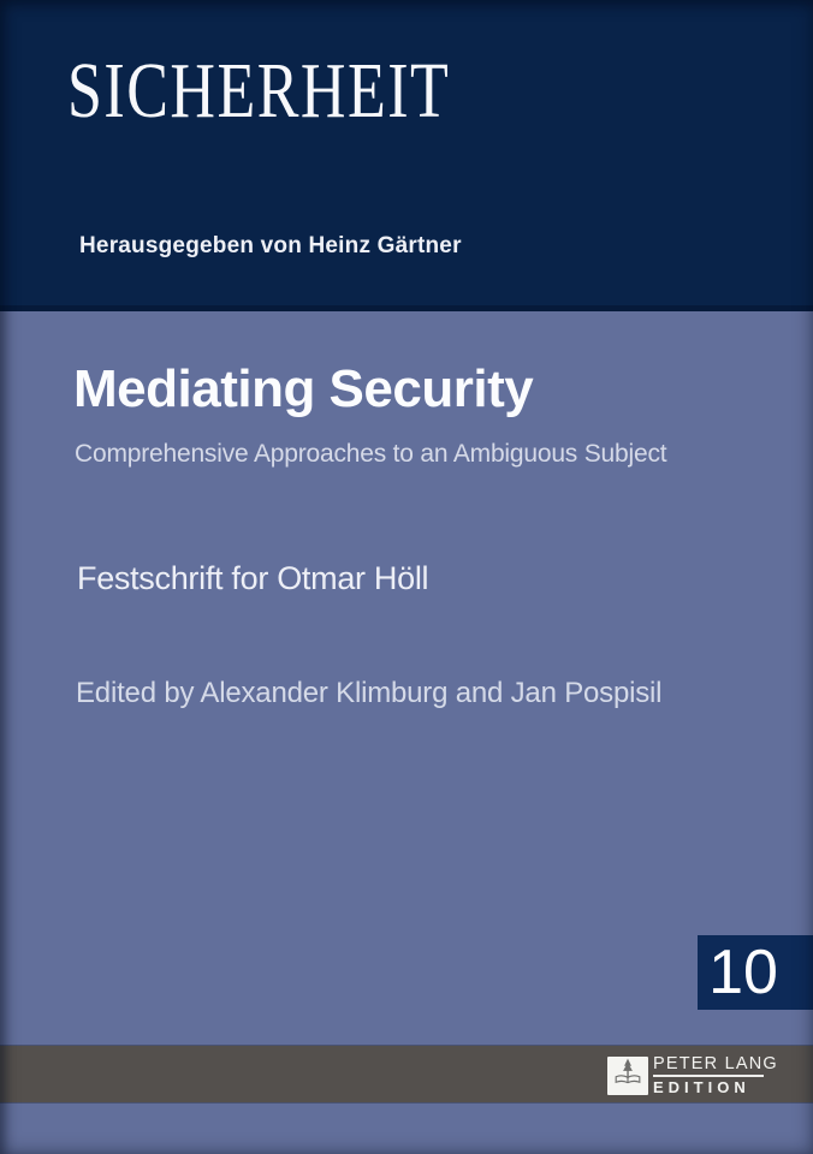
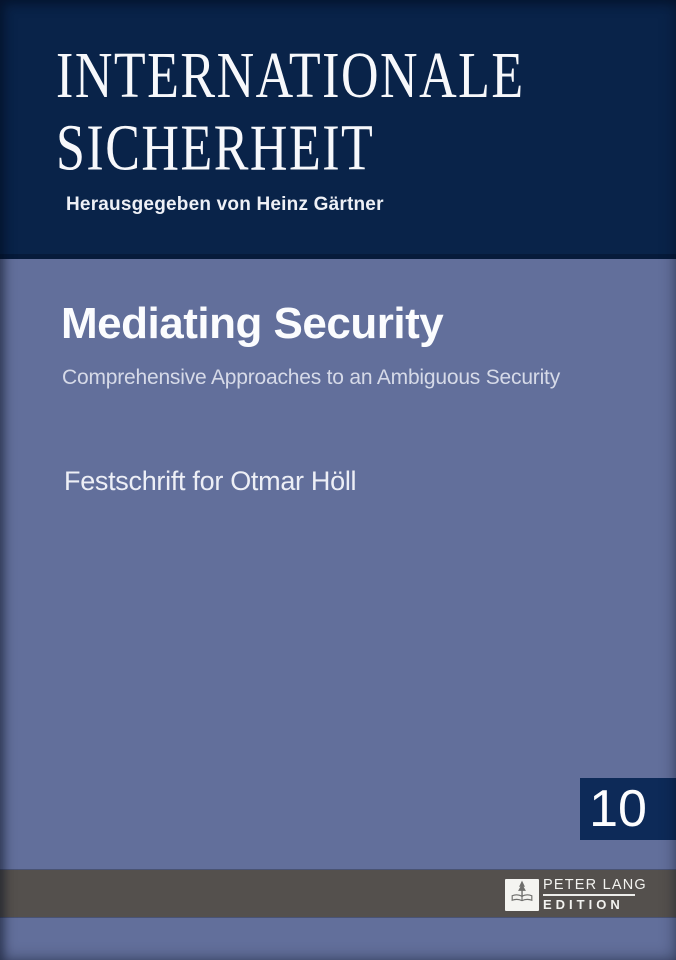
+ INTERNATIONALE
  SICHERHEIT
  Herausgegeben von Heinz Gärtner
  Mediating Security
- Comprehensive Approaches to an Ambiguous Subject
+ Comprehensive Approaches to an Ambiguous Security
  Festschrift for Otmar Höll
- Edited by Alexander Klimburg and Jan Pospisil
  10
  PETER LANG
  EDITION
